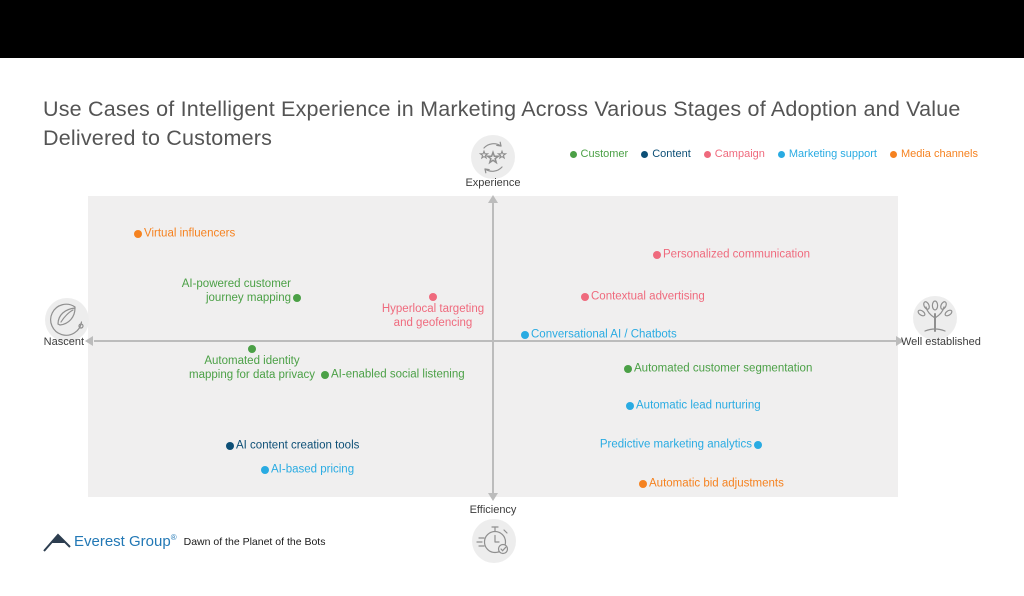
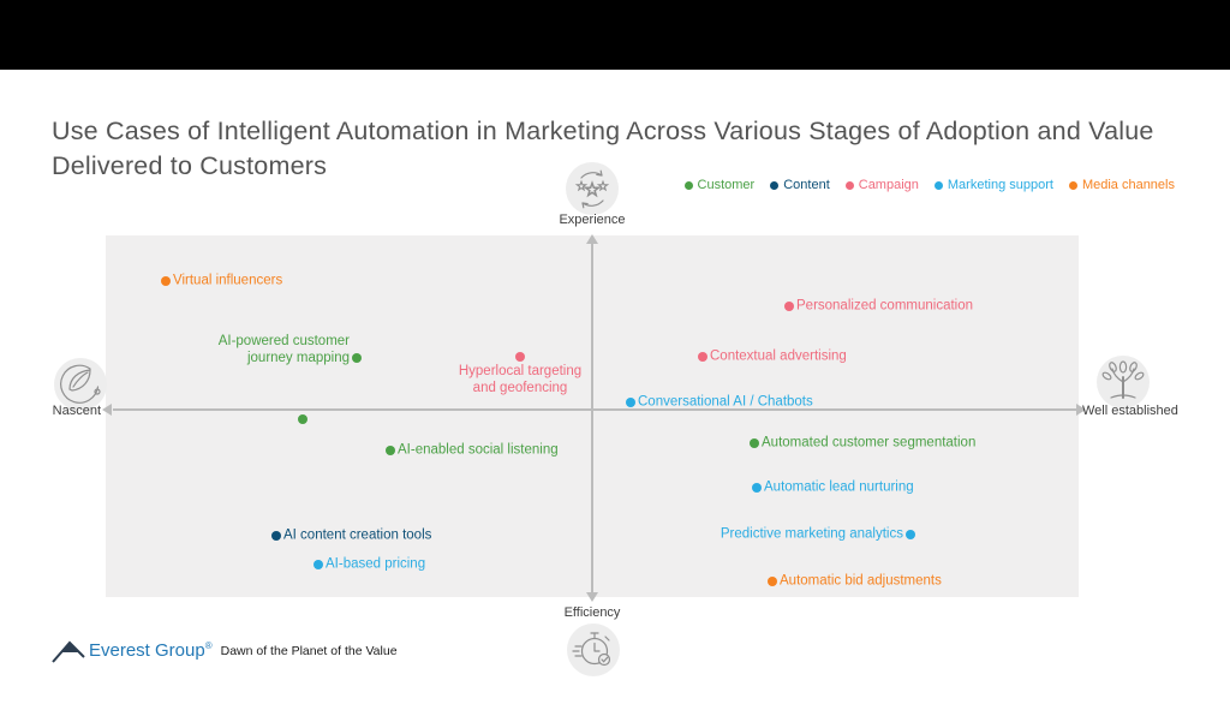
- Use Cases of Intelligent Experience in Marketing Across Various Stages of Adoption and Value Delivered to Customers
+ Use Cases of Intelligent Automation in Marketing Across Various Stages of Adoption and Value Delivered to Customers
  Customer
  Content
  Campaign
  Marketing support
  Media channels
  Experience
  Efficiency
  Nascent
  Well established
  Virtual influencers
  AI-powered customer
  journey mapping
  Hyperlocal targeting
  and geofencing
  Personalized communication
  Contextual advertising
  Conversational AI / Chatbots
- Automated identity
- mapping for data privacy
  AI-enabled social listening
  Automated customer segmentation
  Automatic lead nurturing
  AI content creation tools
  AI-based pricing
  Predictive marketing analytics
  Automatic bid adjustments
  Everest Group®
- Dawn of the Planet of the Bots
+ Dawn of the Planet of the Value
